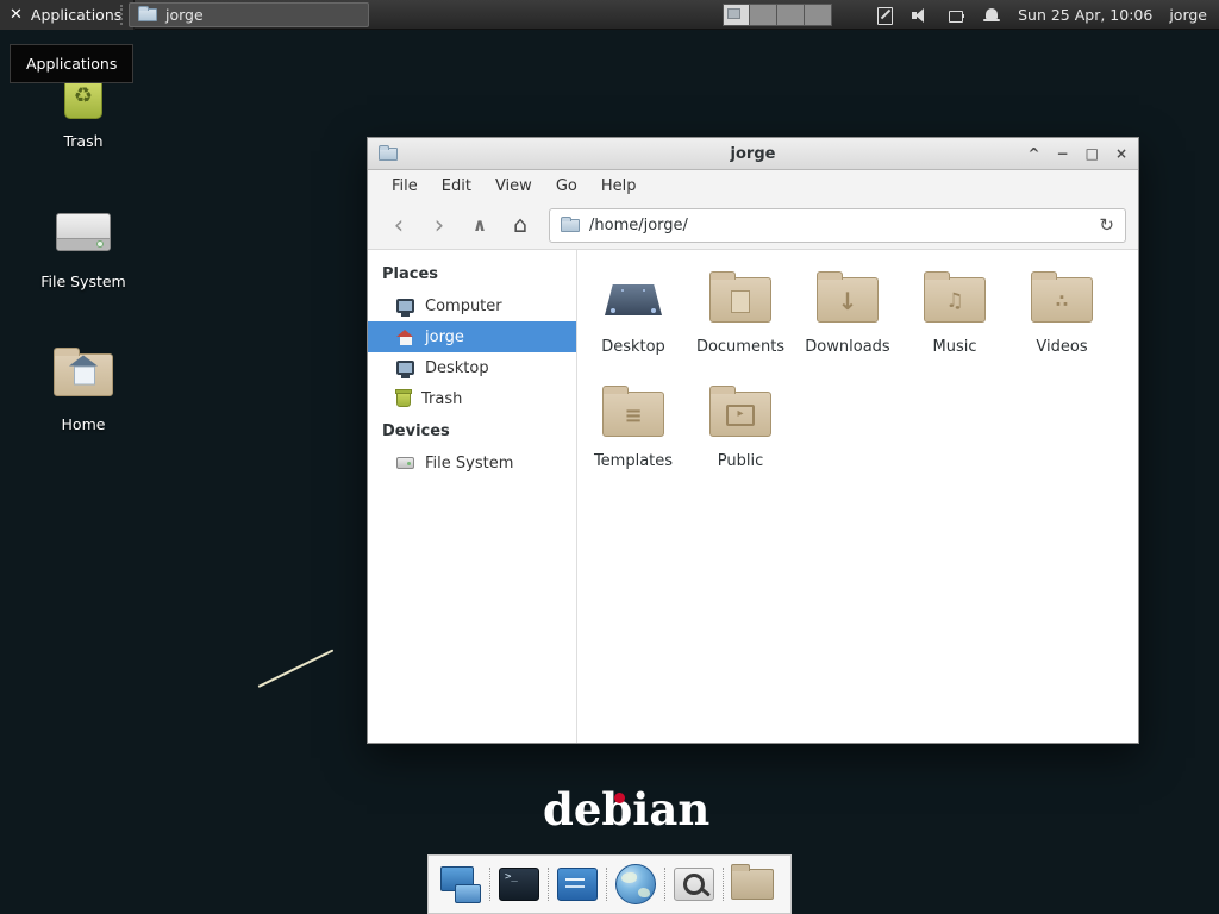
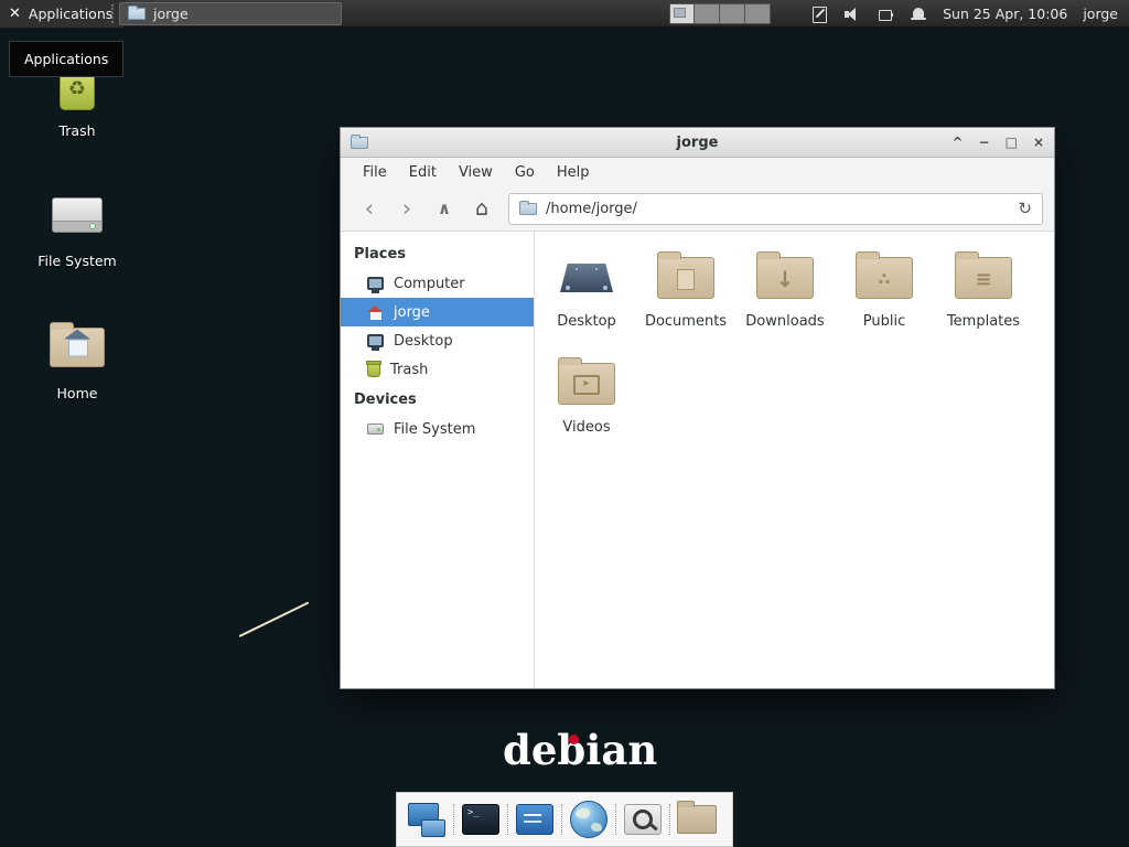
  ✕
  Applications
  jorge
  Sun 25 Apr, 10:06
  jorge
  Applications
  Trash
  File System
  Home
  jorge
  ^
  −
  □
  ×
  File
  Edit
  View
  Go
  Help
  ‹
  ›
  ∧
  ⌂
  /home/jorge/
  ↻
  Places
  Computer
  jorge
  Desktop
  Trash
  Devices
  File System
  Desktop
  Documents
  Downloads
- Music
- Videos
+ Public
  Templates
- Public
+ Videos
  debian
